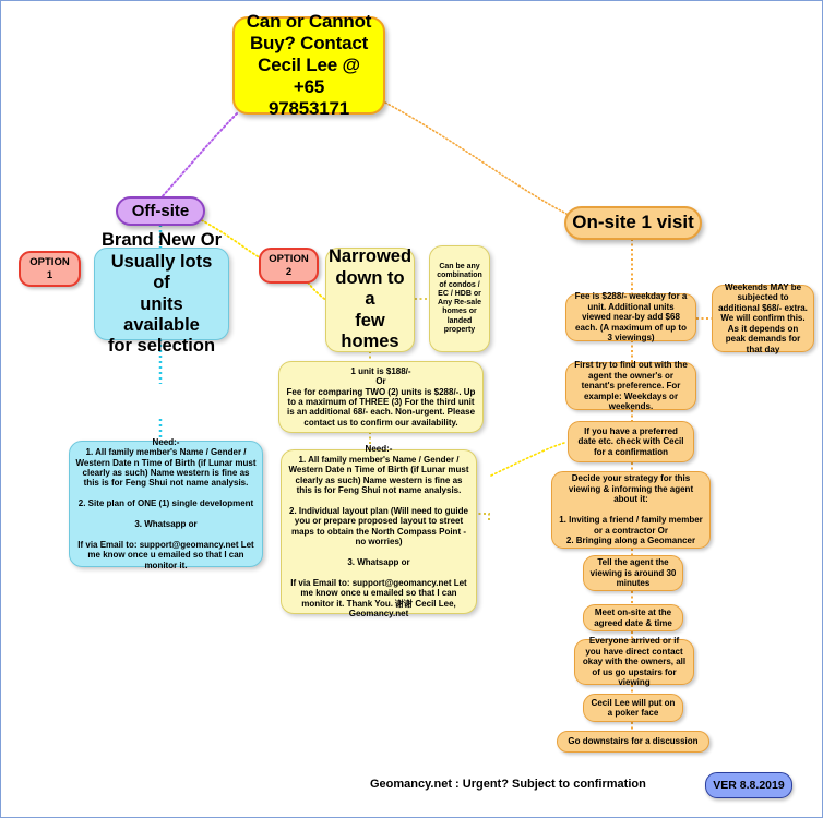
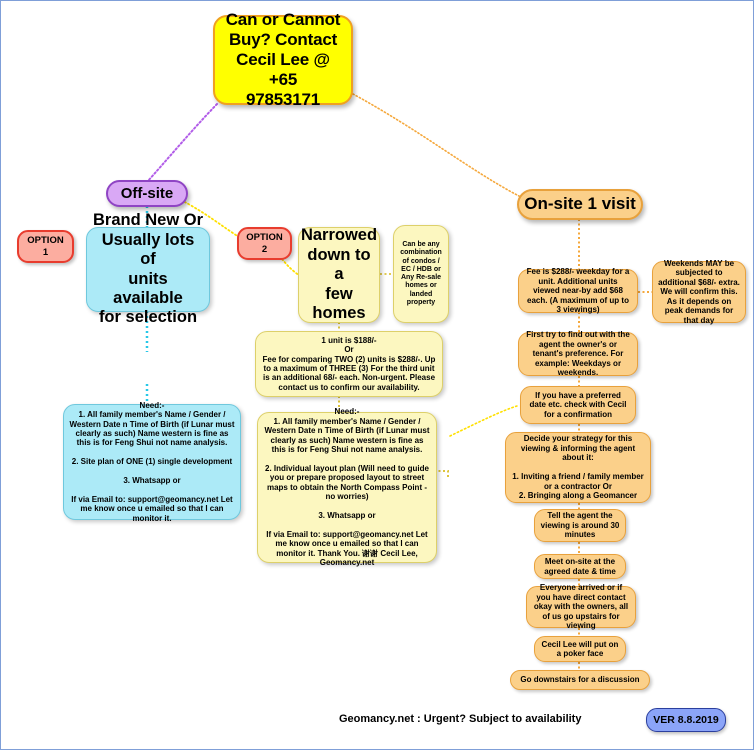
  Can or Cannot
  Buy? Contact
  Cecil Lee @ +65
  97853171
  Off-site
  On-site 1 visit
  OPTION
  1
  OPTION
  2
  Brand New Or
  Usually lots of
  units available
  for selection
  Need:-
  1. All family member's Name / Gender / Western Date n Time of Birth (if Lunar must clearly as such) Name western is fine as this is for Feng Shui not name analysis.
  2. Site plan of ONE (1) single development
  3. Whatsapp or
  If via Email to: support@geomancy.net Let me know once u emailed so that I can monitor it.
  Narrowed
  down to a
  few
  homes
  1 unit is $188/-
  Or
  Fee for comparing TWO (2) units is $288/-. Up to a maximum of THREE (3) For the third unit is an additional 68/- each. Non-urgent. Please contact us to confirm our availability.
  Need:-
  1. All family member's Name / Gender / Western Date n Time of Birth (if Lunar must clearly as such) Name western is fine as this is for Feng Shui not name analysis.
  2. Individual layout plan (Will need to guide you or prepare proposed layout to street maps to obtain the North Compass Point - no worries)
  3. Whatsapp or
  If via Email to: support@geomancy.net Let me know once u emailed so that I can monitor it. Thank You. 谢谢 Cecil Lee, Geomancy.net
  Fee is $288/- weekday for a unit. Additional units viewed near-by add $68 each. (A maximum of up to 3 viewings)
  Weekends MAY be subjected to additional $68/- extra. We will confirm this. As it depends on peak demands for that day
  First try to find out with the agent the owner's or tenant's preference. For example: Weekdays or weekends.
  If you have a preferred date etc. check with Cecil for a confirmation
  Decide your strategy for this viewing & informing the agent about it:
  1. Inviting a friend / family member or a contractor Or
  2. Bringing along a Geomancer
  Tell the agent the viewing is around 30 minutes
  Meet on-site at the agreed date & time
  Everyone arrived or if you have direct contact okay with the owners, all of us go upstairs for viewing
  Cecil Lee will put on a poker face
  Go downstairs for a discussion
- Geomancy.net : Urgent? Subject to confirmation
+ Geomancy.net : Urgent? Subject to availability
  VER 8.8.2019
